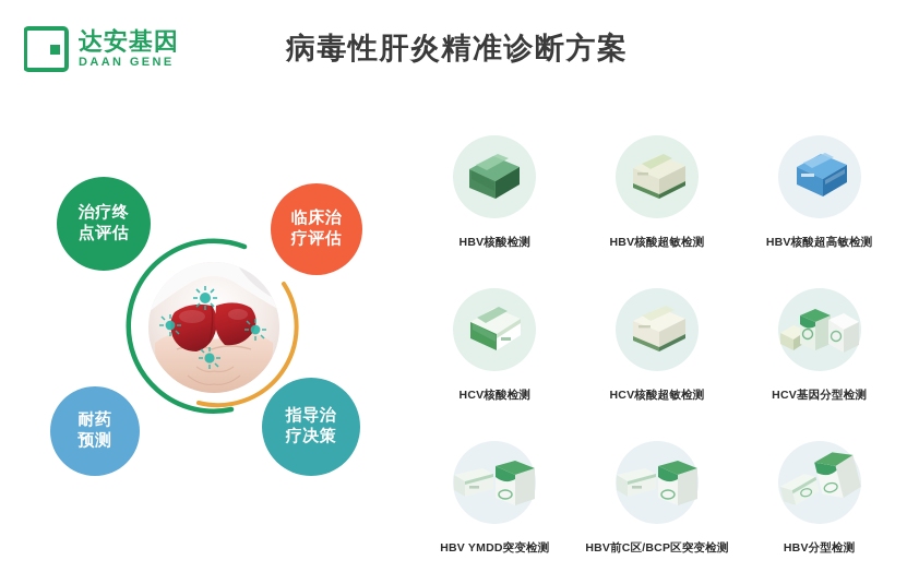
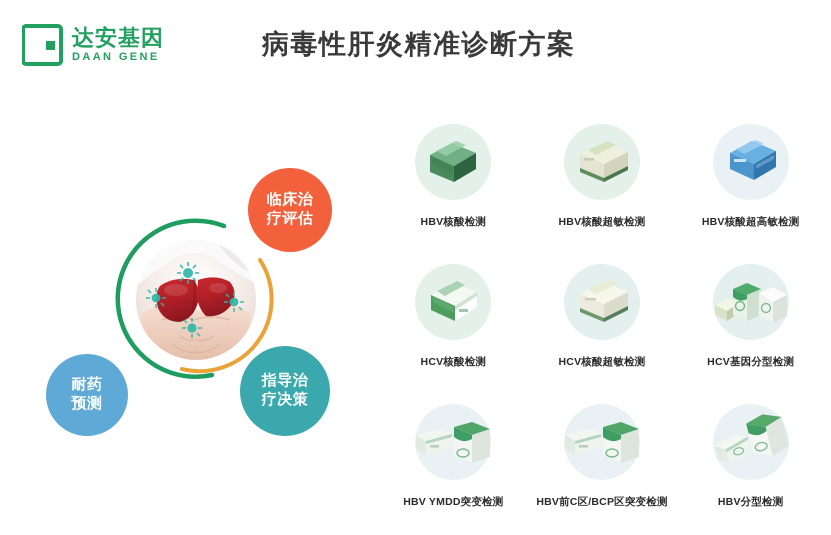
  达安基因
  DAAN GENE
  病毒性肝炎精准诊断方案
- 治疗终
- 点评估
  临床治
  疗评估
  耐药
  预测
  指导治
  疗决策
  HBV核酸检测
  HBV核酸超敏检测
  HBV核酸超高敏检测
  HCV核酸检测
  HCV核酸超敏检测
  HCV基因分型检测
  HBV YMDD突变检测
  HBV前C区/BCP区突变检测
  HBV分型检测
